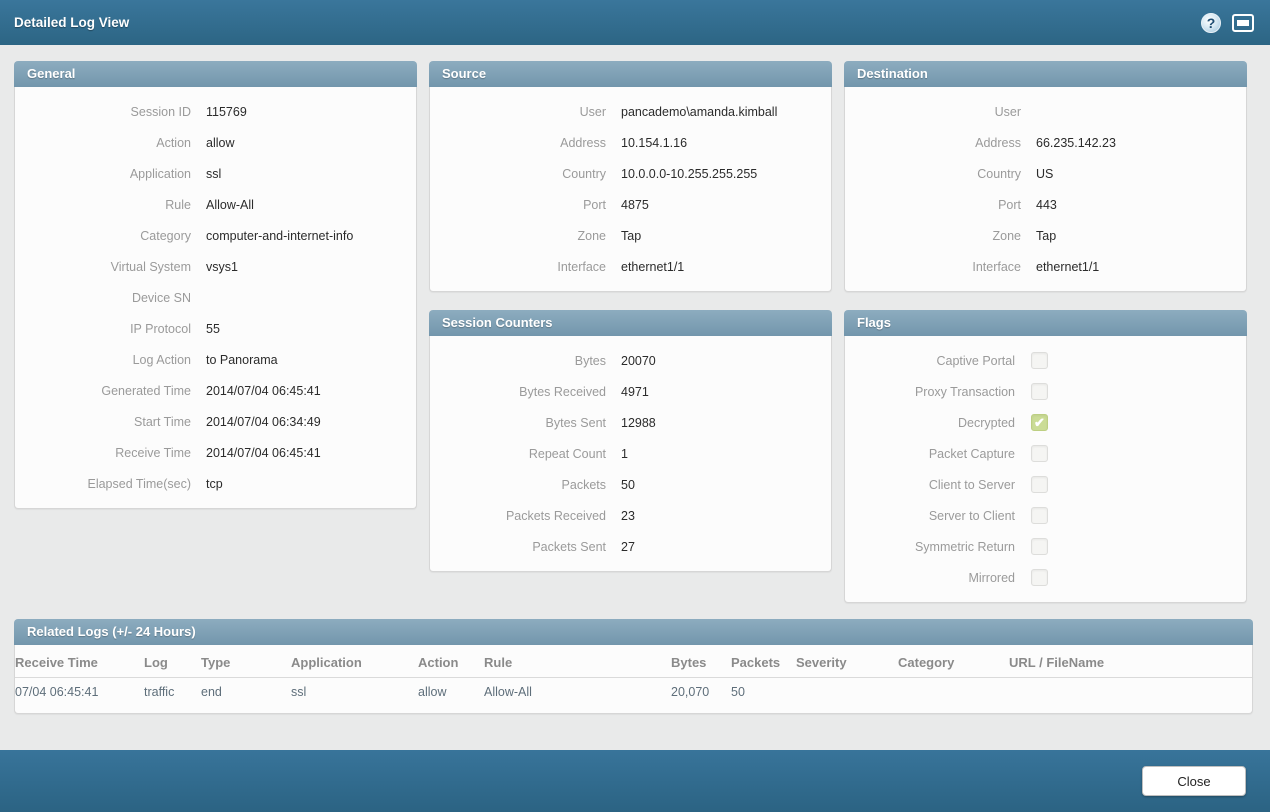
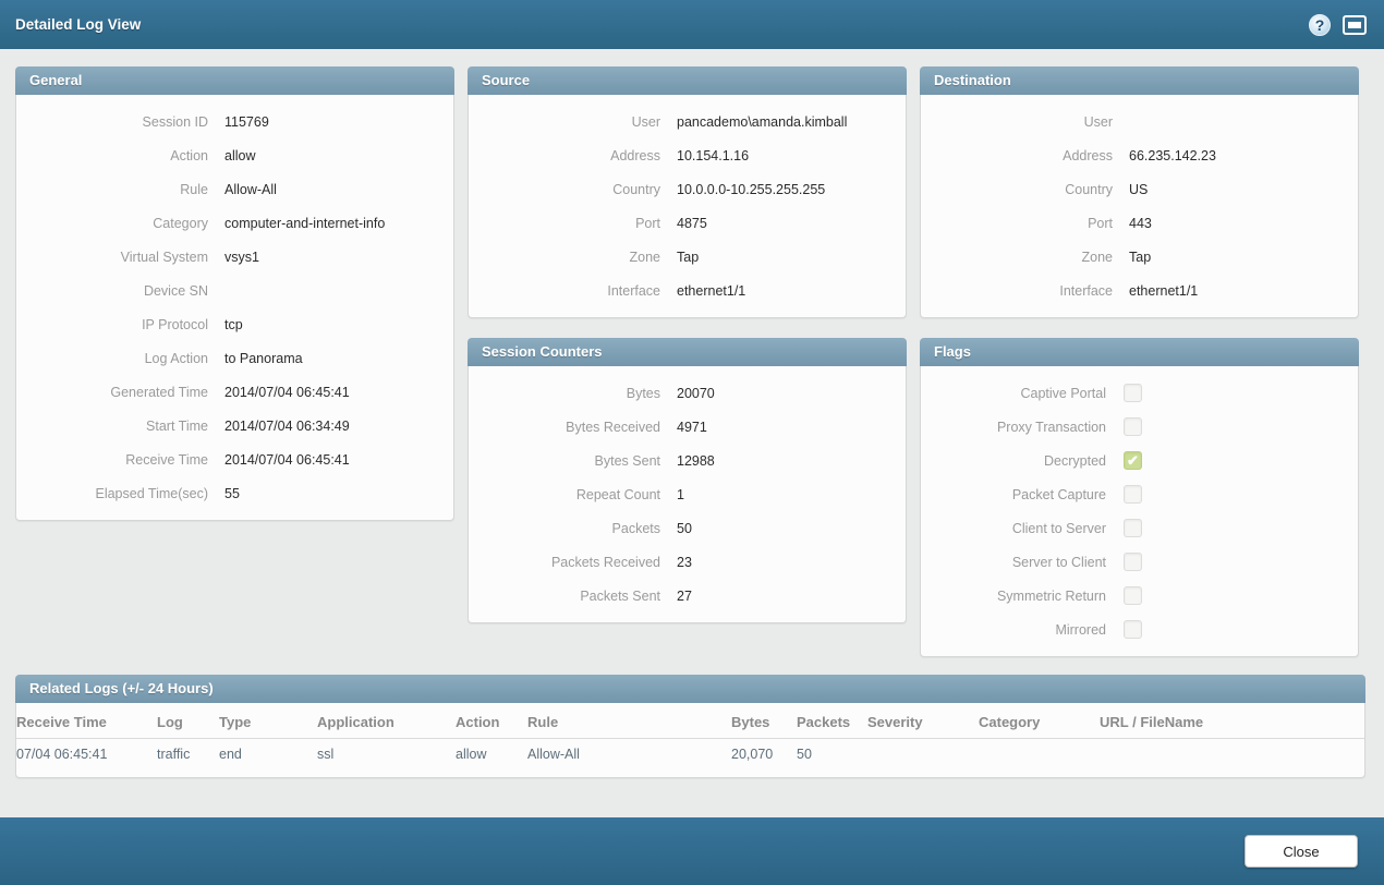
  Detailed Log View
  ?
  General
  Session ID
  115769
  Action
  allow
- Application
- ssl
  Rule
  Allow-All
  Category
  computer-and-internet-info
  Virtual System
  vsys1
  Device SN
  IP Protocol
- 55
+ tcp
  Log Action
  to Panorama
  Generated Time
  2014/07/04 06:45:41
  Start Time
  2014/07/04 06:34:49
  Receive Time
  2014/07/04 06:45:41
  Elapsed Time(sec)
- tcp
+ 55
  Source
  User
  pancademo\amanda.kimball
  Address
  10.154.1.16
  Country
  10.0.0.0-10.255.255.255
  Port
  4875
  Zone
  Tap
  Interface
  ethernet1/1
  Session Counters
  Bytes
  20070
  Bytes Received
  4971
  Bytes Sent
  12988
  Repeat Count
  1
  Packets
  50
  Packets Received
  23
  Packets Sent
  27
  Destination
  User
  Address
  66.235.142.23
  Country
  US
  Port
  443
  Zone
  Tap
  Interface
  ethernet1/1
  Flags
  Captive Portal
  Proxy Transaction
  Decrypted
  Packet Capture
  Client to Server
  Server to Client
  Symmetric Return
  Mirrored
  Related Logs (+/- 24 Hours)
  Receive Time	Log	Type	Application	Action	Rule	Bytes	Packets	Severity	Category	URL / FileName
  07/04 06:45:41	traffic	end	ssl	allow	Allow-All	20,070	50
  Close
